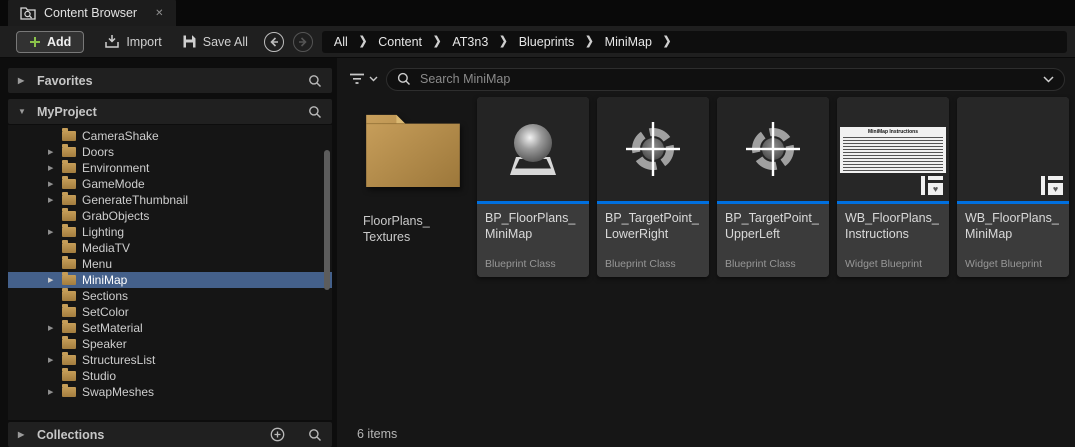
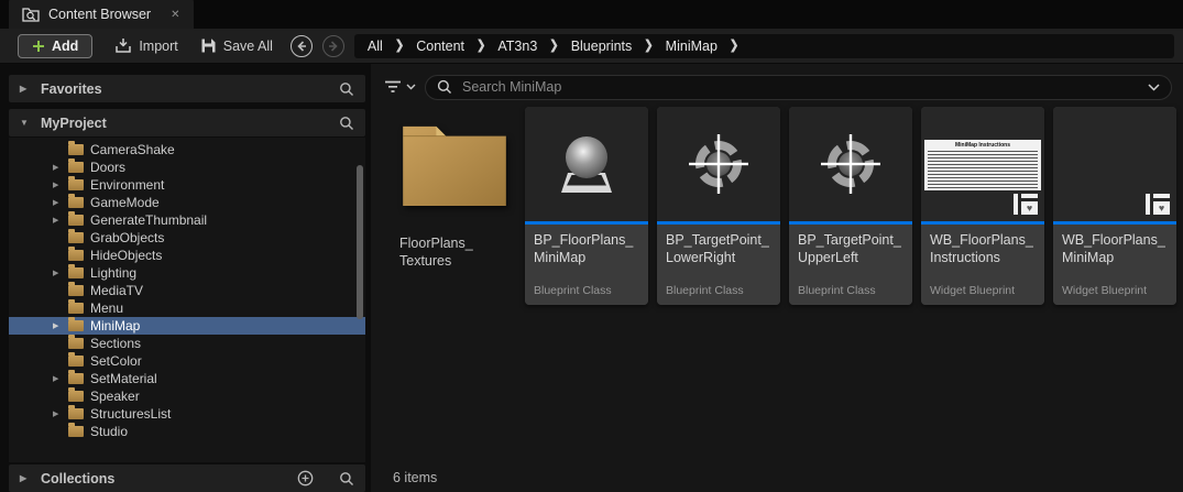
  Content Browser
  ✕
  Add
  Import
  Save All
  All
  ❯
  Content
  ❯
  AT3n3
  ❯
  Blueprints
  ❯
  MiniMap
  ❯
  ▶
  Favorites
  ▼
  MyProject
  CameraShake
  Doors
  Environment
  GameMode
  GenerateThumbnail
  GrabObjects
+ HideObjects
  Lighting
  MediaTV
  Menu
  MiniMap
  Sections
  SetColor
  SetMaterial
  Speaker
  StructuresList
  Studio
- SwapMeshes
  ▶
  Collections
  Search MiniMap
  FloorPlans_
  Textures
  BP_FloorPlans_
  MiniMap
  Blueprint Class
  BP_TargetPoint_
  LowerRight
  Blueprint Class
  BP_TargetPoint_
  UpperLeft
  Blueprint Class
  ♥
  WB_FloorPlans_
  Instructions
  Widget Blueprint
  ♥
  WB_FloorPlans_
  MiniMap
  Widget Blueprint
  6 items
